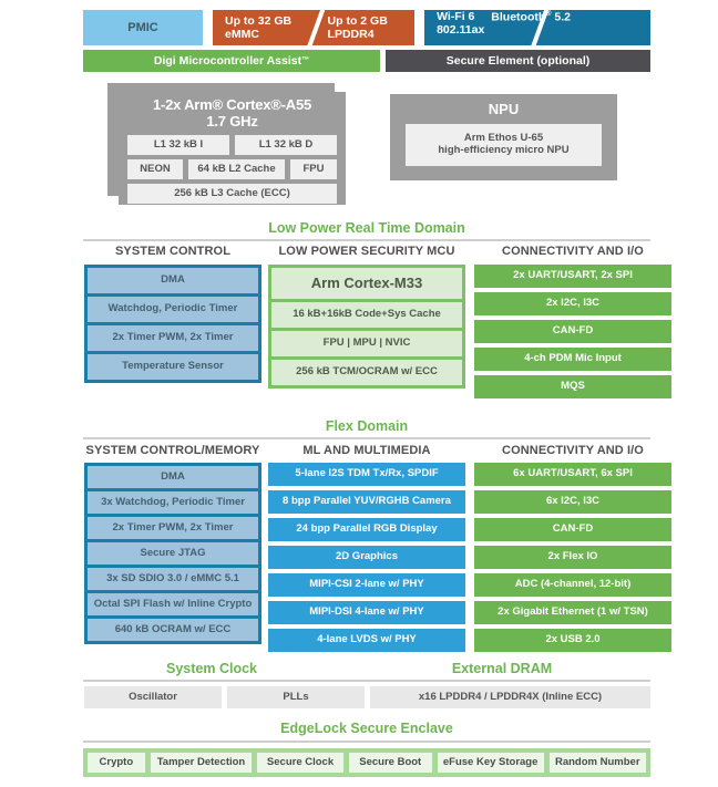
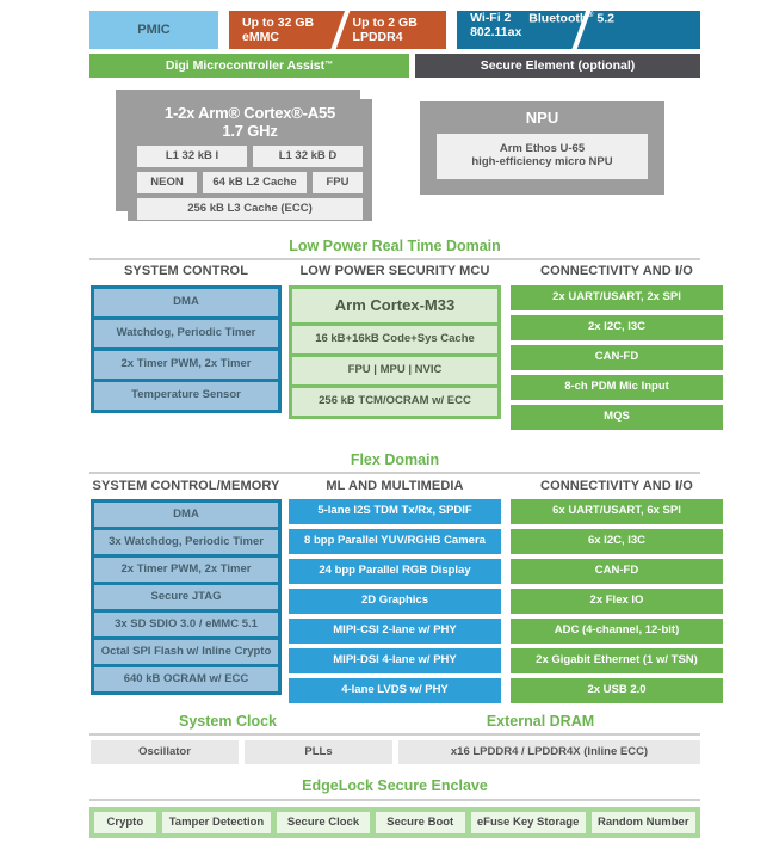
  PMIC
  Up to 32 GB
  eMMC
  Up to 2 GB
  LPDDR4
- Wi-Fi 6
+ Wi-Fi 2
  802.11ax
  Digi Microcontroller Assist
  Secure Element (optional)
  1-2x Arm® Cortex®-A55
  1.7 GHz
  L1 32 kB I
  L1 32 kB D
  NEON
  64 kB L2 Cache
  FPU
  256 kB L3 Cache (ECC)
  NPU
  Arm Ethos U-65
  high-efficiency micro NPU
  Low Power Real Time Domain
  SYSTEM CONTROL
  LOW POWER SECURITY MCU
  CONNECTIVITY AND I/O
  DMA
  Watchdog, Periodic Timer
  2x Timer PWM, 2x Timer
  Temperature Sensor
  Arm Cortex-M33
  16 kB+16kB Code+Sys Cache
  FPU | MPU | NVIC
  256 kB TCM/OCRAM w/ ECC
  2x UART/USART, 2x SPI
  2x I2C, I3C
  CAN-FD
- 4-ch PDM Mic Input
+ 8-ch PDM Mic Input
  MQS
  Flex Domain
  SYSTEM CONTROL/MEMORY
  ML AND MULTIMEDIA
  CONNECTIVITY AND I/O
  DMA
  3x Watchdog, Periodic Timer
  2x Timer PWM, 2x Timer
  Secure JTAG
  3x SD SDIO 3.0 / eMMC 5.1
  Octal SPI Flash w/ Inline Crypto
  640 kB OCRAM w/ ECC
  5-lane I2S TDM Tx/Rx, SPDIF
  8 bpp Parallel YUV/RGHB Camera
  24 bpp Parallel RGB Display
  2D Graphics
  MIPI-CSI 2-lane w/ PHY
  MIPI-DSI 4-lane w/ PHY
  4-lane LVDS w/ PHY
  6x UART/USART, 6x SPI
  6x I2C, I3C
  CAN-FD
  2x Flex IO
  ADC (4-channel, 12-bit)
  2x Gigabit Ethernet (1 w/ TSN)
  2x USB 2.0
  System Clock
  External DRAM
  Oscillator
  PLLs
  x16 LPDDR4 / LPDDR4X (Inline ECC)
  EdgeLock Secure Enclave
  Crypto
  Tamper Detection
  Secure Clock
  Secure Boot
  eFuse Key Storage
  Random Number
